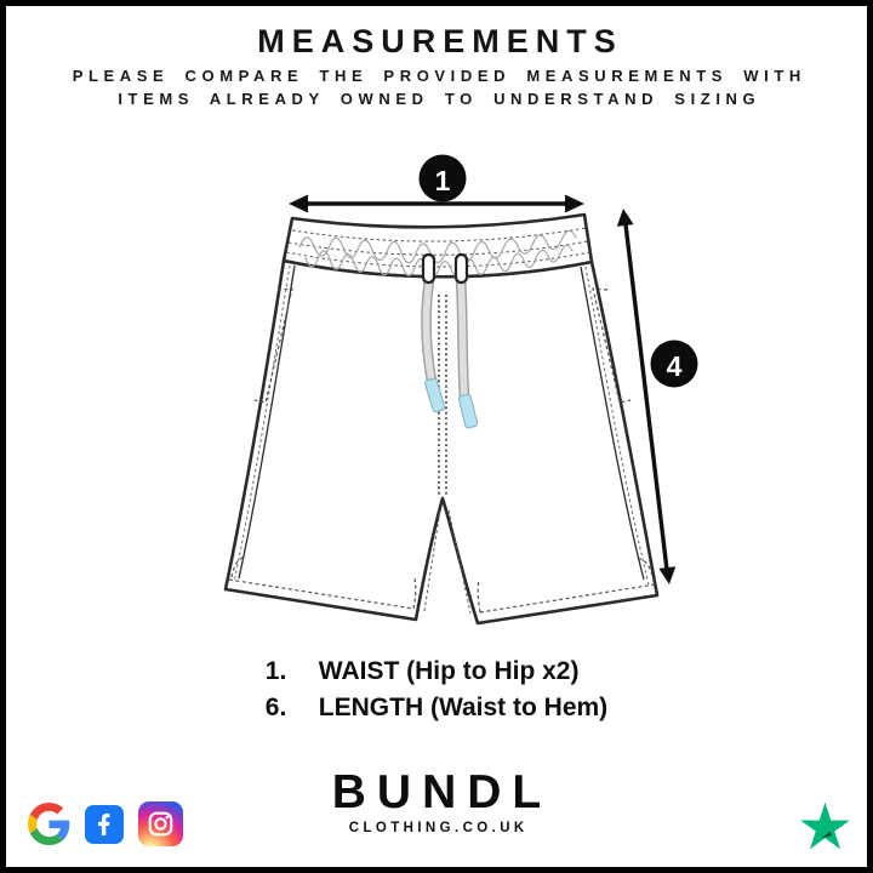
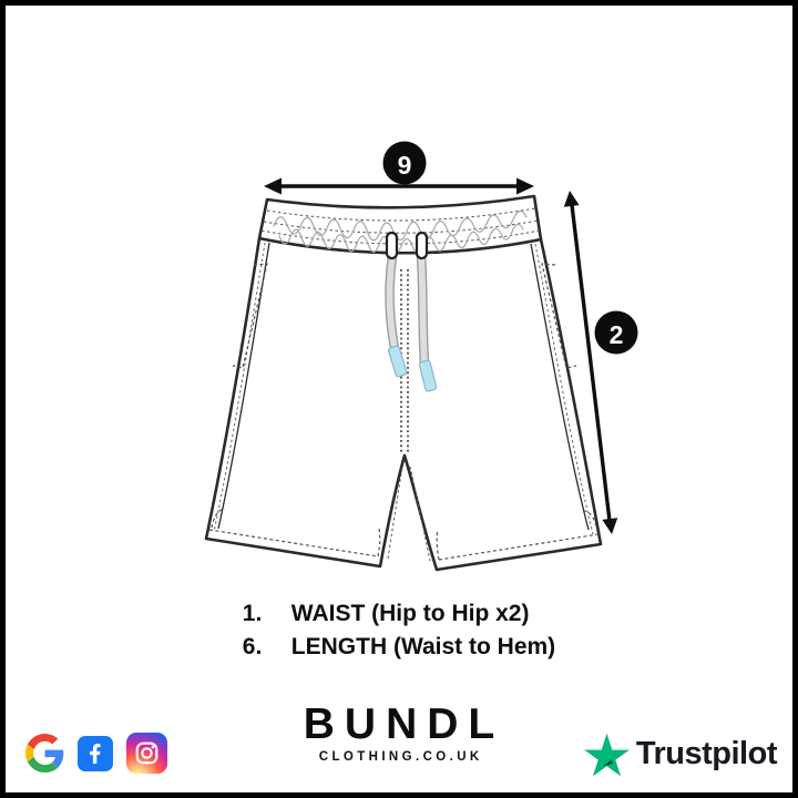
- MEASUREMENTS
- PLEASE COMPARE THE PROVIDED MEASUREMENTS WITH
- ITEMS ALREADY OWNED TO UNDERSTAND SIZING
- 1
+ 9
- 4
+ 2
  1.
  WAIST (Hip to Hip x2)
  6.
  LENGTH (Waist to Hem)
  BUNDL
  CLOTHING.CO.UK
+ Trustpilot
